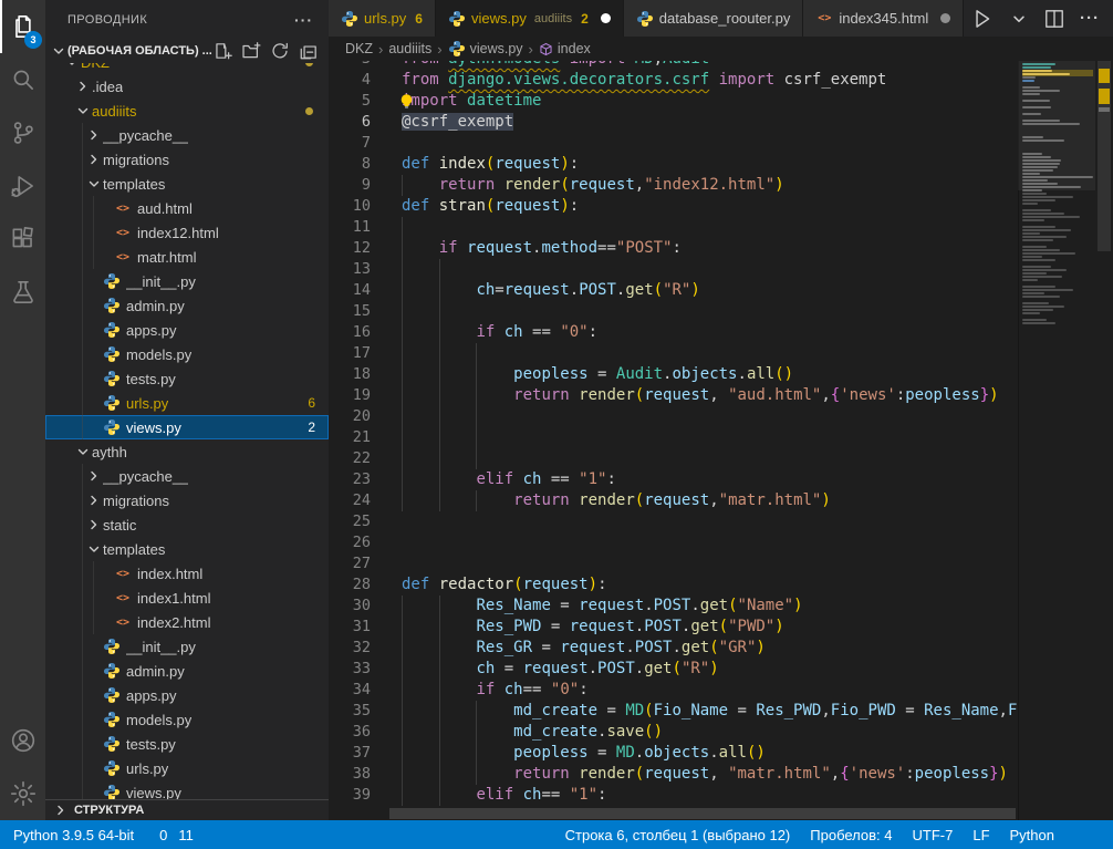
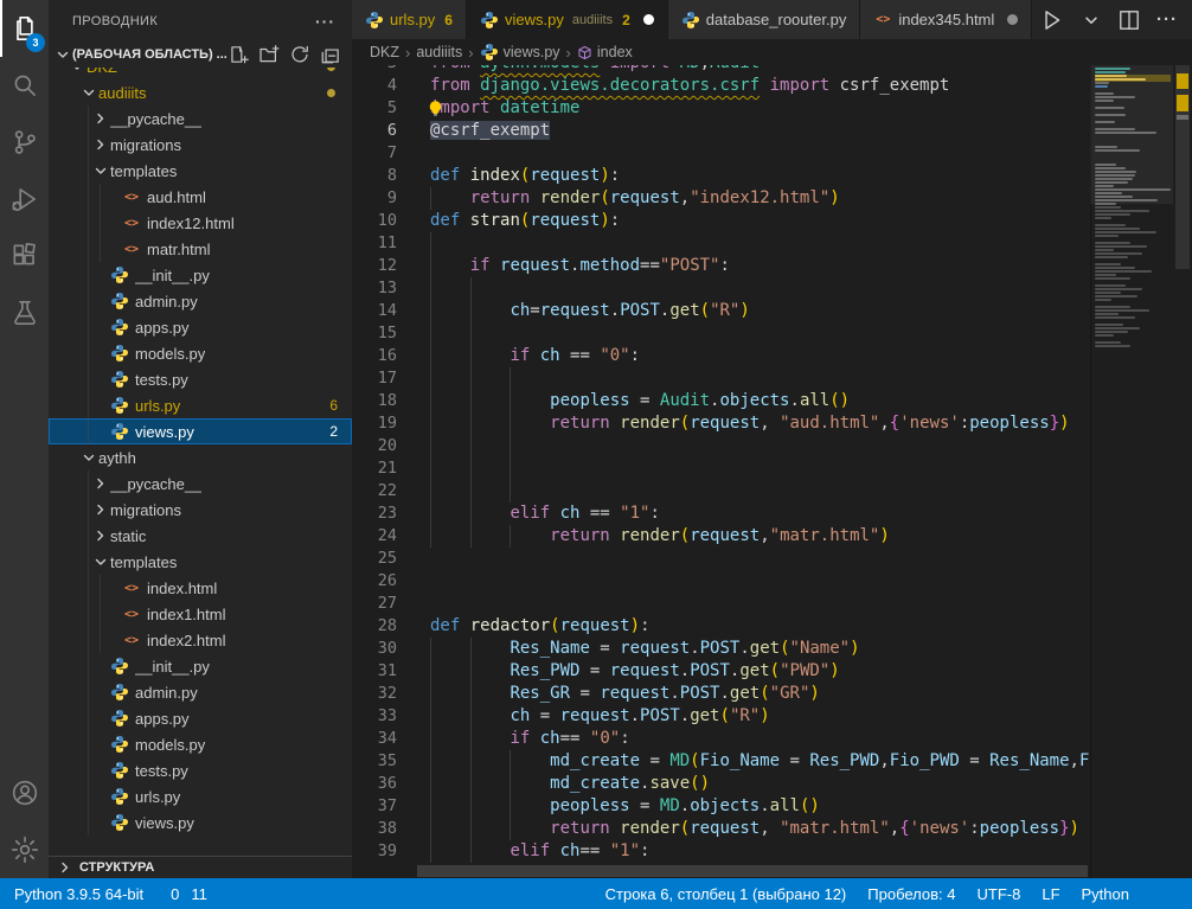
  3
  ПРОВОДНИК
  ···
  (РАБОЧАЯ ОБЛАСТЬ) ...
- .idea
  audiiits
  __pycache__
  migrations
  templates
  <>
  aud.html
  <>
  index12.html
  <>
  matr.html
  __init__.py
  admin.py
  apps.py
  models.py
  tests.py
  urls.py
  6
  views.py
  2
  aythh
  __pycache__
  migrations
  static
  templates
  <>
  index.html
  <>
  index1.html
  <>
  index2.html
  __init__.py
  admin.py
  apps.py
  models.py
  tests.py
  urls.py
  views.py
  СТРУКТУРА
  urls.py
  6
  views.py
  audiiits
  2
  database_roouter.py
  <>
  index345.html
  ···
  DKZ
  ›
  audiiits
  ›
  views.py
  ›
  index
  4
  from django.views.decorators.csrf import csrf_exempt
  5
  mport datetime
  6
  @csrf_exempt
  7
  8
  def index(request):
  9
  return render(request,"index12.html")
  10
  def stran(request):
  11
  12
  if request.method=="POST":
  13
  14
  ch=request.POST.get("R")
  15
  16
  if ch == "0":
  17
  18
  peopless = Audit.objects.all()
  19
  return render(request, "aud.html",{'news':peopless})
  20
  21
  22
  23
  elif ch == "1":
  24
  return render(request,"matr.html")
  25
  26
  27
  28
  def redactor(request):
  30
  Res_Name = request.POST.get("Name")
  31
  Res_PWD = request.POST.get("PWD")
  32
  Res_GR = request.POST.get("GR")
  33
  ch = request.POST.get("R")
  34
  if ch== "0":
  35
  md_create = MD(Fio_Name = Res_PWD,Fio_PWD = Res_Name,F
  36
  md_create.save()
  37
  peopless = MD.objects.all()
  38
  return render(request, "matr.html",{'news':peopless})
  39
  elif ch== "1":
  Python 3.9.5 64-bit
  0
  11
  Строка 6, столбец 1 (выбрано 12)
  Пробелов: 4
- UTF-7
+ UTF-8
  LF
  Python
